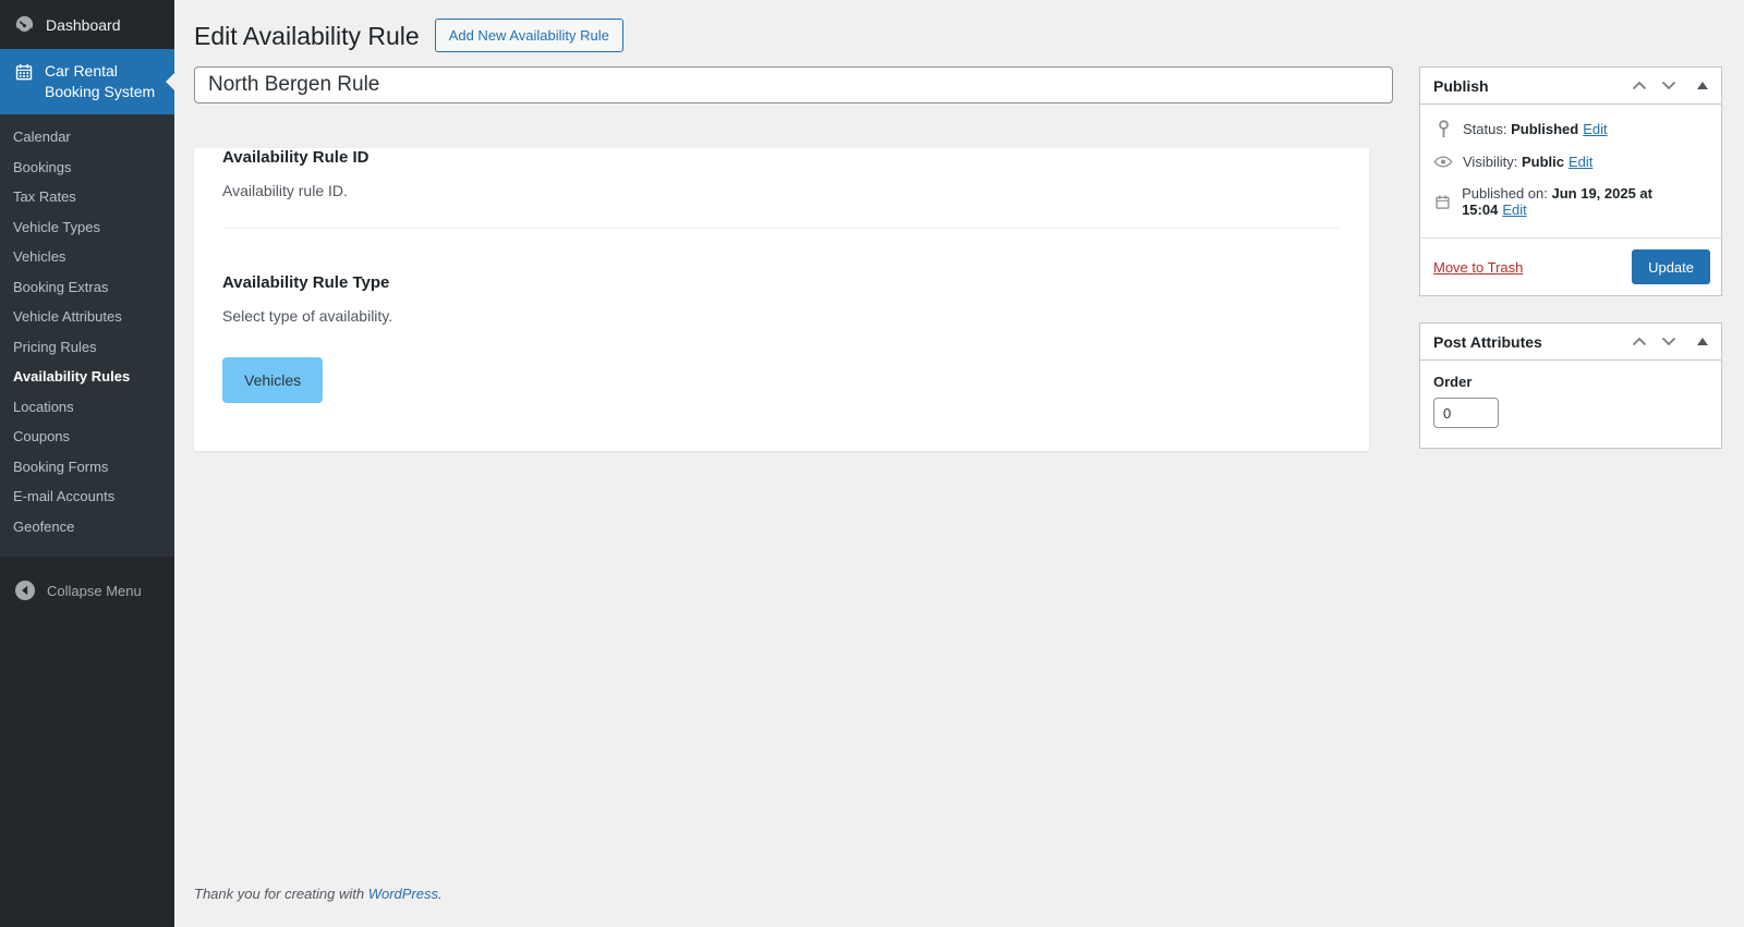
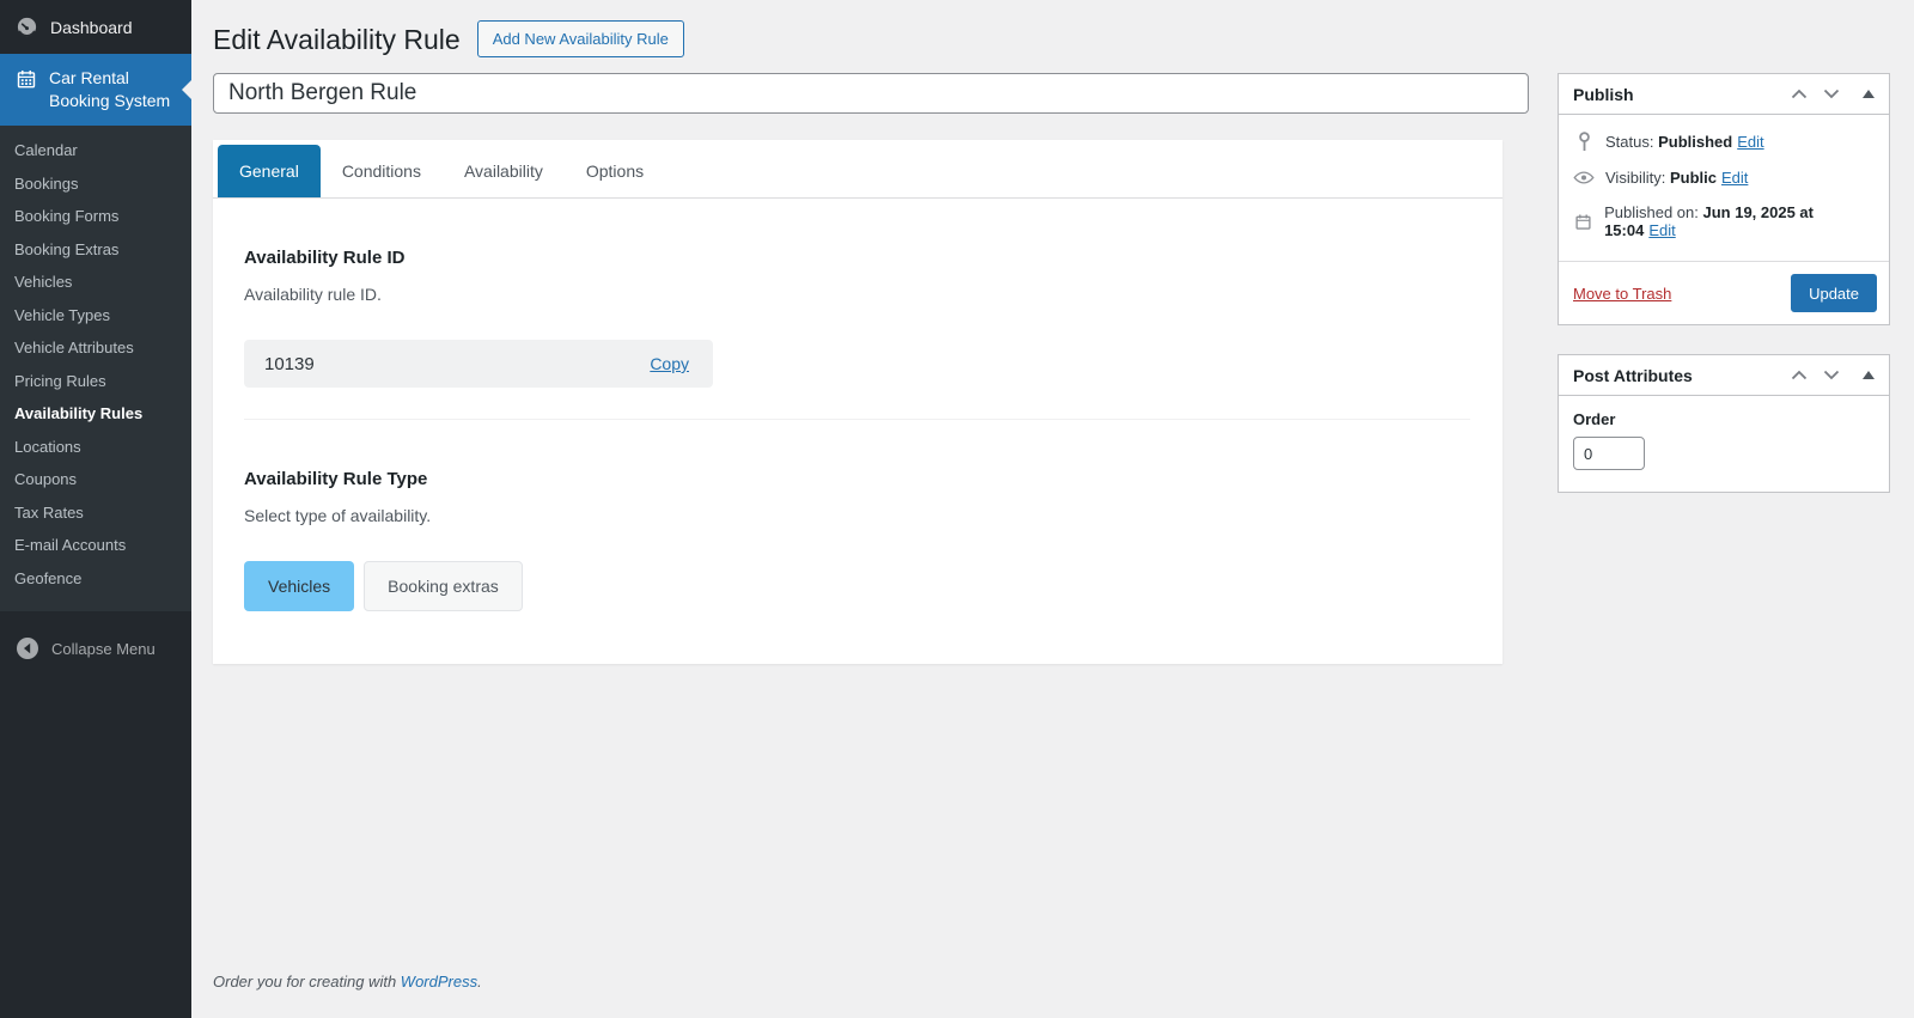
  Dashboard
  Car Rental Booking System
  Calendar
  Bookings
- Tax Rates
+ Booking Forms
- Vehicle Types
+ Booking Extras
  Vehicles
- Booking Extras
+ Vehicle Types
  Vehicle Attributes
  Pricing Rules
  Availability Rules
  Locations
  Coupons
- Booking Forms
+ Tax Rates
  E-mail Accounts
  Geofence
  Collapse Menu
  Edit Availability Rule
  Add New Availability Rule
  North Bergen Rule
+ General
+ Conditions
+ Availability
+ Options
  Availability Rule ID
  Availability rule ID.
+ 10139
+ Copy
  Availability Rule Type
  Select type of availability.
  Vehicles
+ Booking extras
  Publish
  Status: Published Edit
  Visibility: Public Edit
  Published on: Jun 19, 2025 at 15:04 Edit
  Move to Trash
  Update
  Post Attributes
  Order
  0
- Thank you for creating with WordPress.
+ Order you for creating with WordPress.
